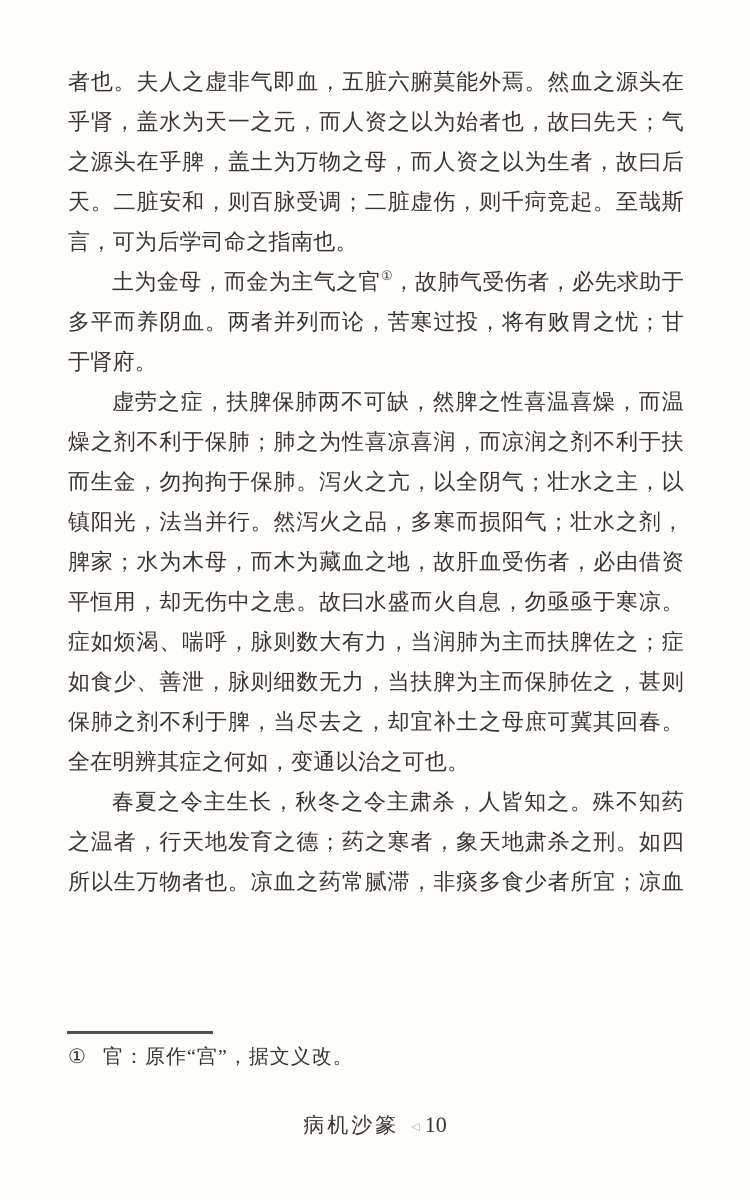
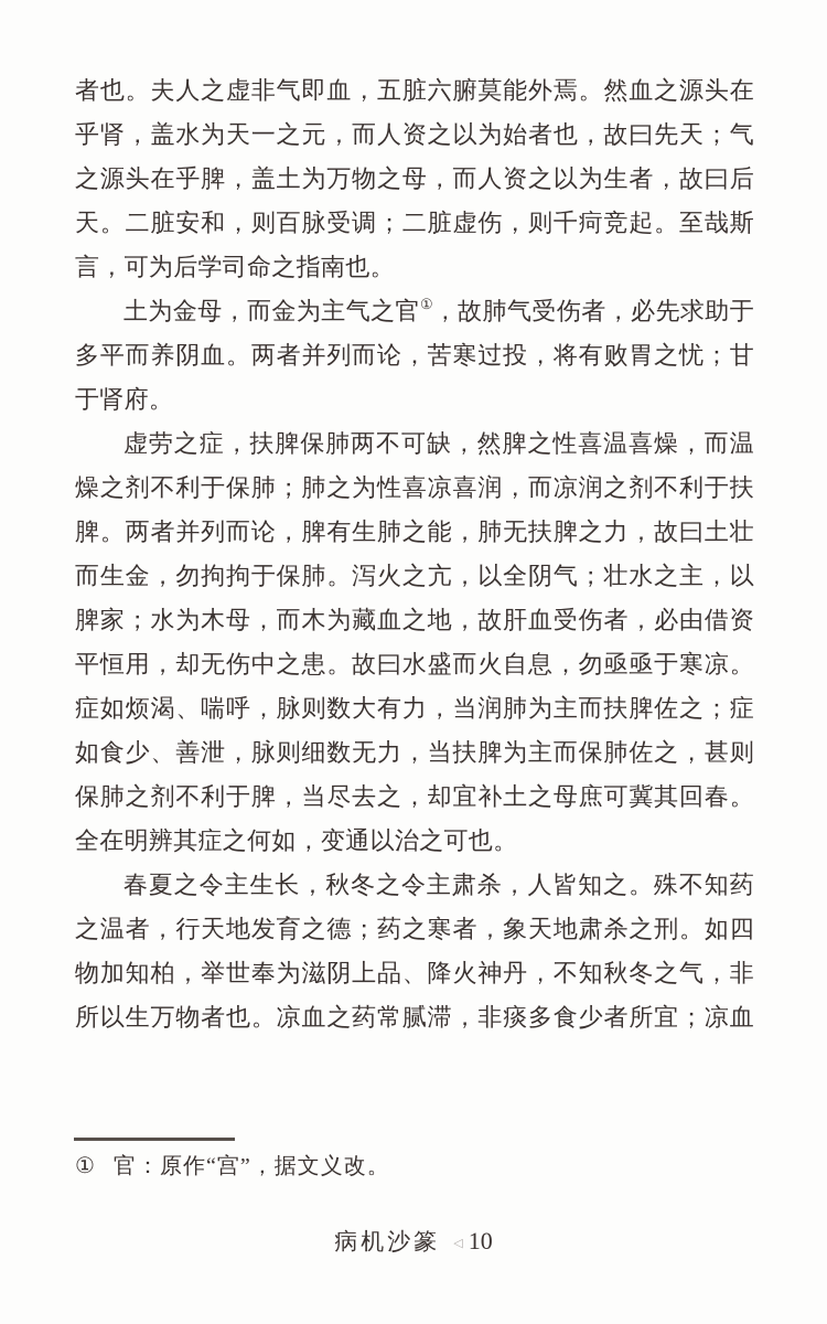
  者也。夫人之虚非气即血，五脏六腑莫能外焉。然血之源头在
  乎肾，盖水为天一之元，而人资之以为始者也，故曰先天；气
  之源头在乎脾，盖土为万物之母，而人资之以为生者，故曰后
  天。二脏安和，则百脉受调；二脏虚伤，则千疴竞起。至哉斯
  言，可为后学司命之指南也。
  土为金母，而金为主气之官①，故肺气受伤者，必先求助于
  多平而养阴血。两者并列而论，苦寒过投，将有败胃之忧；甘
  于肾府。
  虚劳之症，扶脾保肺两不可缺，然脾之性喜温喜燥，而温
  燥之剂不利于保肺；肺之为性喜凉喜润，而凉润之剂不利于扶
+ 脾。两者并列而论，脾有生肺之能，肺无扶脾之力，故曰土壮
  而生金，勿拘拘于保肺。泻火之亢，以全阴气；壮水之主，以
- 镇阳光，法当并行。然泻火之品，多寒而损阳气；壮水之剂，
  脾家；水为木母，而木为藏血之地，故肝血受伤者，必由借资
  平恒用，却无伤中之患。故曰水盛而火自息，勿亟亟于寒凉。
  症如烦渴、喘呼，脉则数大有力，当润肺为主而扶脾佐之；症
  如食少、善泄，脉则细数无力，当扶脾为主而保肺佐之，甚则
  保肺之剂不利于脾，当尽去之，却宜补土之母庶可冀其回春。
  全在明辨其症之何如，变通以治之可也。
  春夏之令主生长，秋冬之令主肃杀，人皆知之。殊不知药
  之温者，行天地发育之德；药之寒者，象天地肃杀之刑。如四
+ 物加知柏，举世奉为滋阴上品、降火神丹，不知秋冬之气，非
  所以生万物者也。凉血之药常腻滞，非痰多食少者所宜；凉血
  ① 官：原作“宫”，据文义改。
  病机沙篆 ◁ 10
